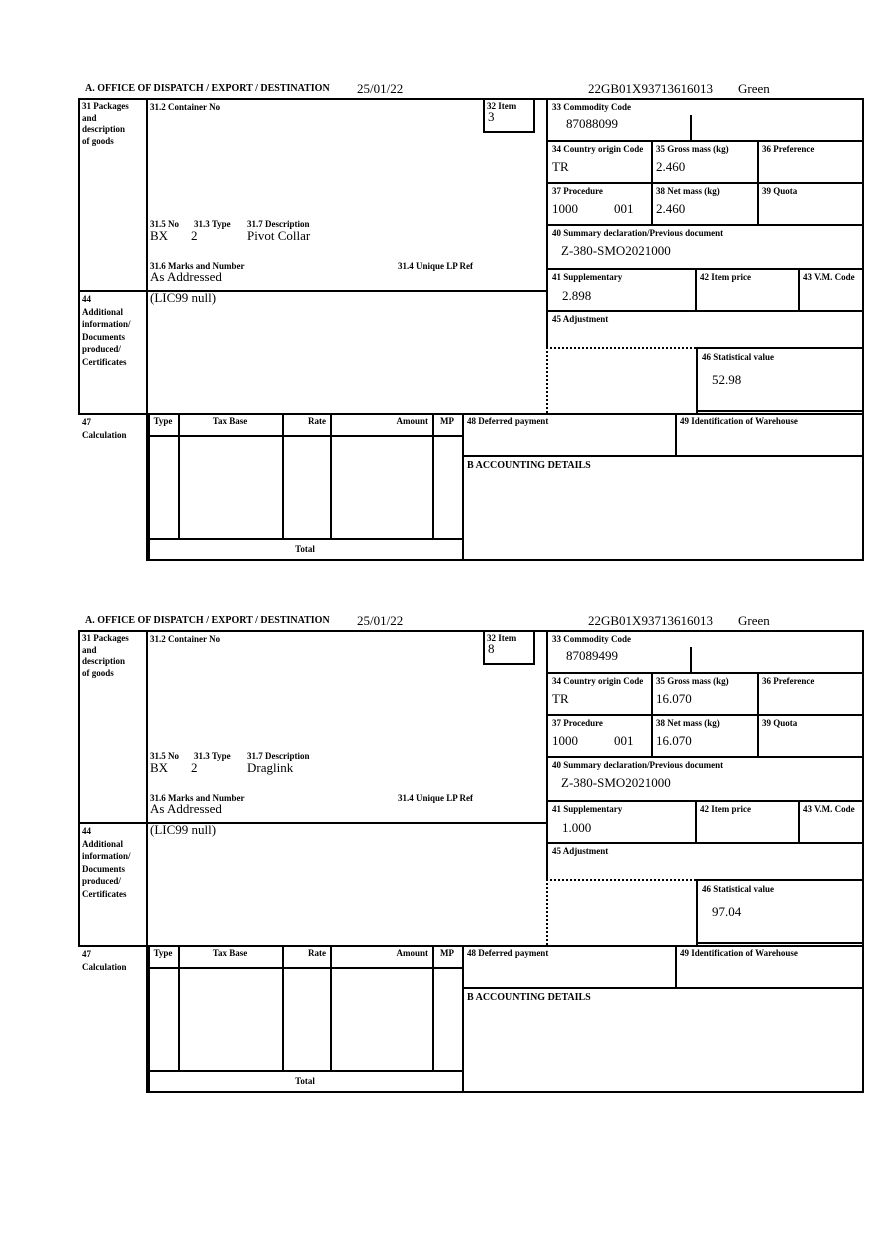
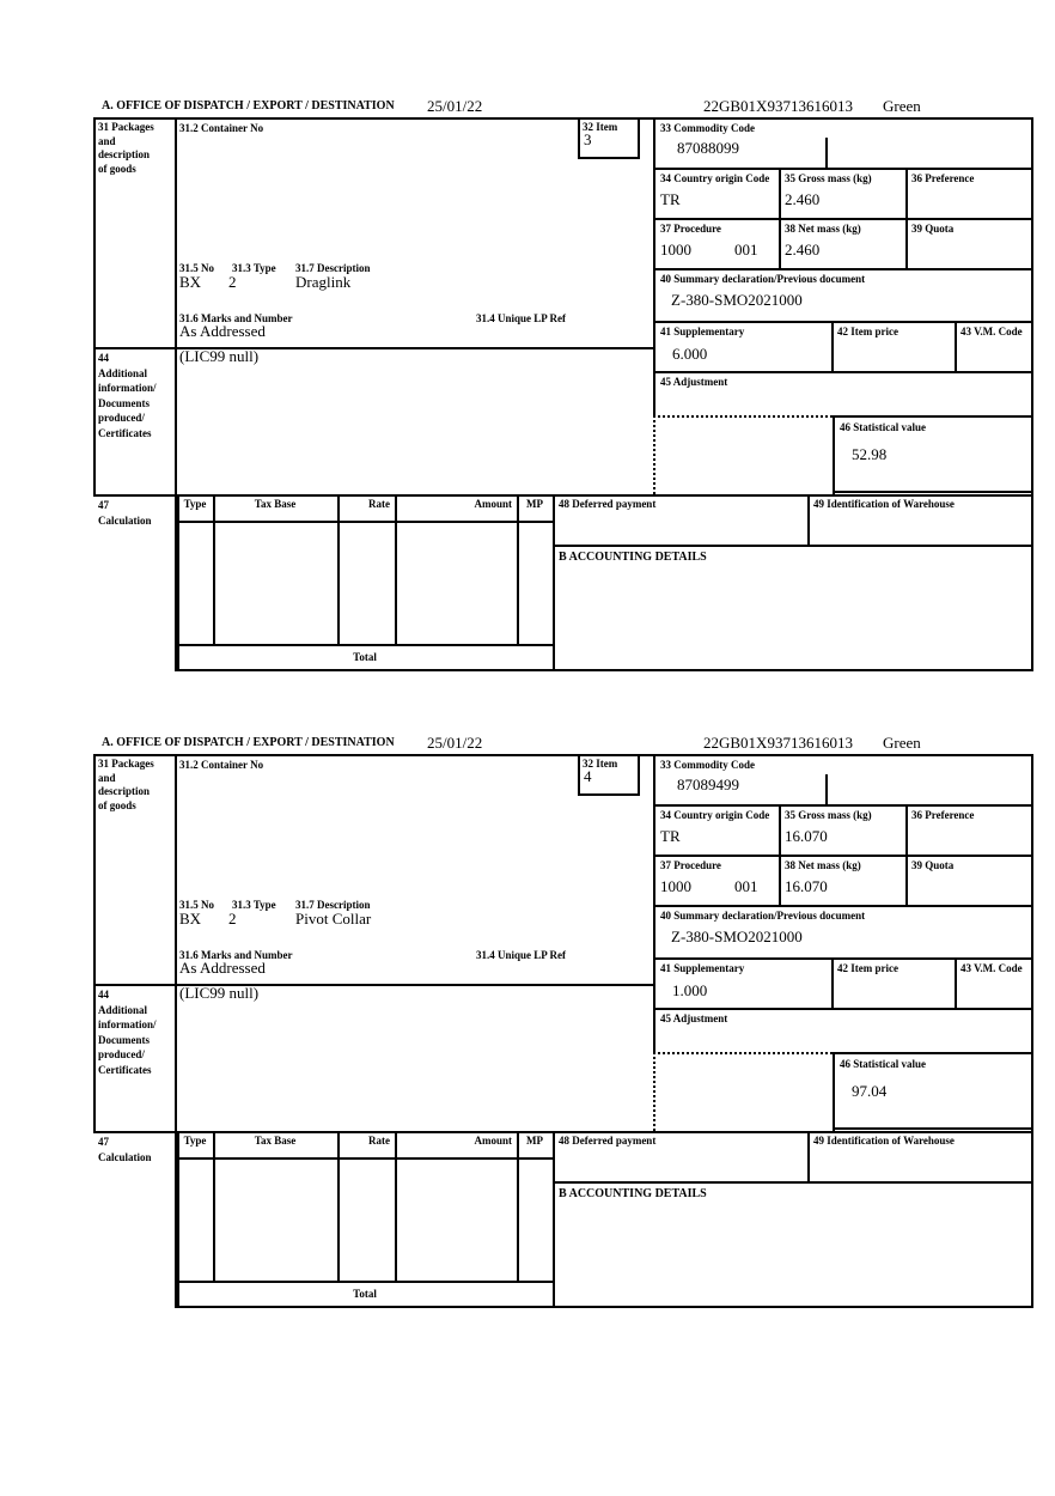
  A. OFFICE OF DISPATCH / EXPORT / DESTINATION
  25/01/22
  22GB01X93713616013
  Green
  31 Packages
  and
  description
  of goods
  44
  Additional
  information/
  Documents
  produced/
  Certificates
  47
  Calculation
  31.2 Container No
  32 Item
  3
  31.5 No
  31.3 Type
  31.7 Description
  BX
  2
- Pivot Collar
+ Draglink
  31.6 Marks and Number
  31.4 Unique LP Ref
  As Addressed
  (LIC99 null)
  33 Commodity Code
  87088099
  34 Country origin Code
  TR
  35 Gross mass (kg)
  2.460
  36 Preference
  37 Procedure
  1000
  001
  38 Net mass (kg)
  2.460
  39 Quota
  40 Summary declaration/Previous document
  Z-380-SMO2021000
  41 Supplementary
- 2.898
+ 6.000
  42 Item price
  43 V.M. Code
  45 Adjustment
  46 Statistical value
  52.98
  Type
  Tax Base
  Rate
  Amount
  MP
  48 Deferred payment
  49 Identification of Warehouse
  B ACCOUNTING DETAILS
  Total
  A. OFFICE OF DISPATCH / EXPORT / DESTINATION
  25/01/22
  22GB01X93713616013
  Green
  31 Packages
  and
  description
  of goods
  44
  Additional
  information/
  Documents
  produced/
  Certificates
  47
  Calculation
  31.2 Container No
  32 Item
- 8
+ 4
  31.5 No
  31.3 Type
  31.7 Description
  BX
  2
- Draglink
+ Pivot Collar
  31.6 Marks and Number
  31.4 Unique LP Ref
  As Addressed
  (LIC99 null)
  33 Commodity Code
  87089499
  34 Country origin Code
  TR
  35 Gross mass (kg)
  16.070
  36 Preference
  37 Procedure
  1000
  001
  38 Net mass (kg)
  16.070
  39 Quota
  40 Summary declaration/Previous document
  Z-380-SMO2021000
  41 Supplementary
  1.000
  42 Item price
  43 V.M. Code
  45 Adjustment
  46 Statistical value
  97.04
  Type
  Tax Base
  Rate
  Amount
  MP
  48 Deferred payment
  49 Identification of Warehouse
  B ACCOUNTING DETAILS
  Total
